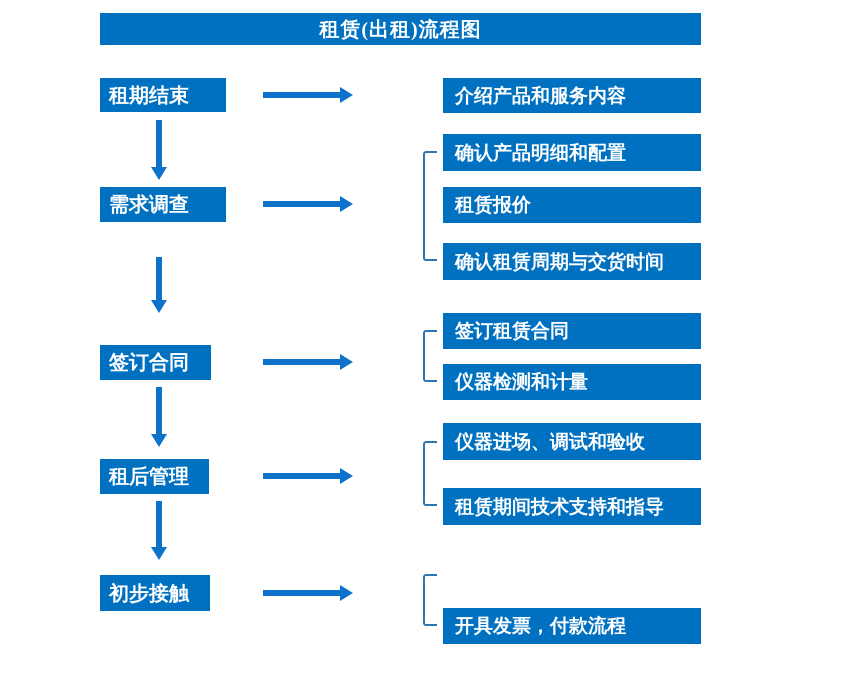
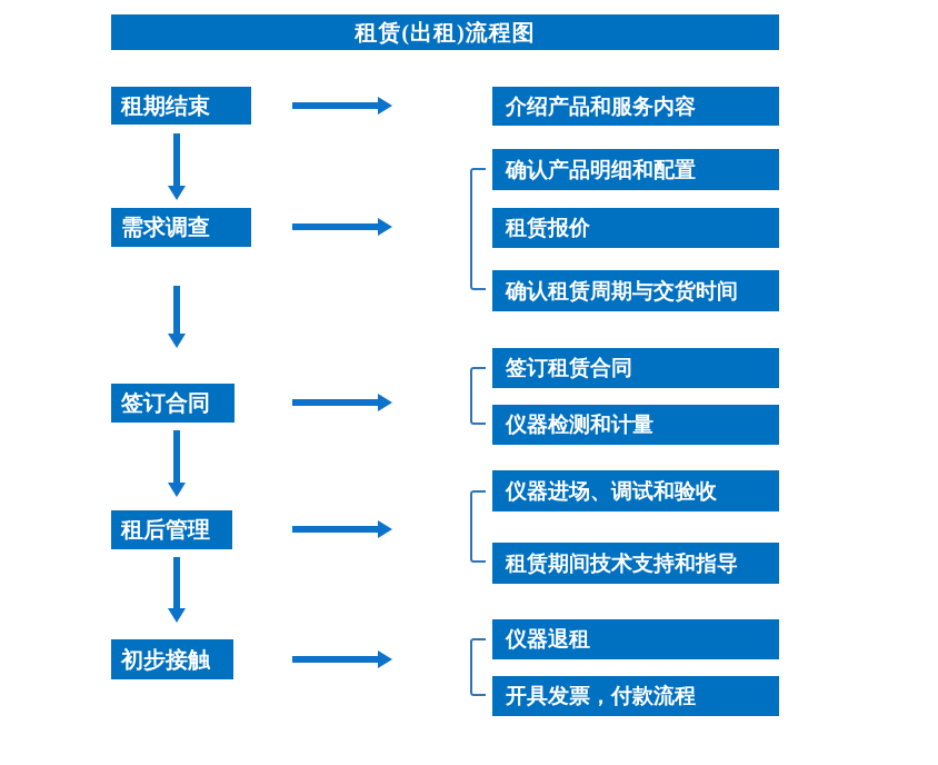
  租赁(出租)流程图
  租期结束
  需求调查
  签订合同
  租后管理
  初步接触
  介绍产品和服务内容
  确认产品明细和配置
  租赁报价
  确认租赁周期与交货时间
  签订租赁合同
  仪器检测和计量
  仪器进场、调试和验收
  租赁期间技术支持和指导
+ 仪器退租
  开具发票，付款流程
